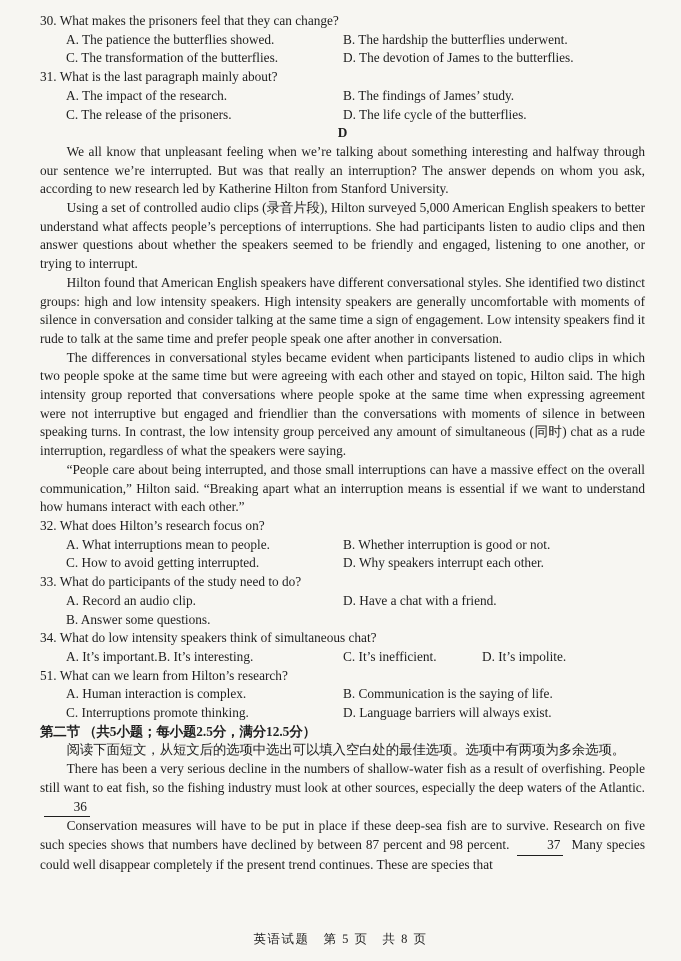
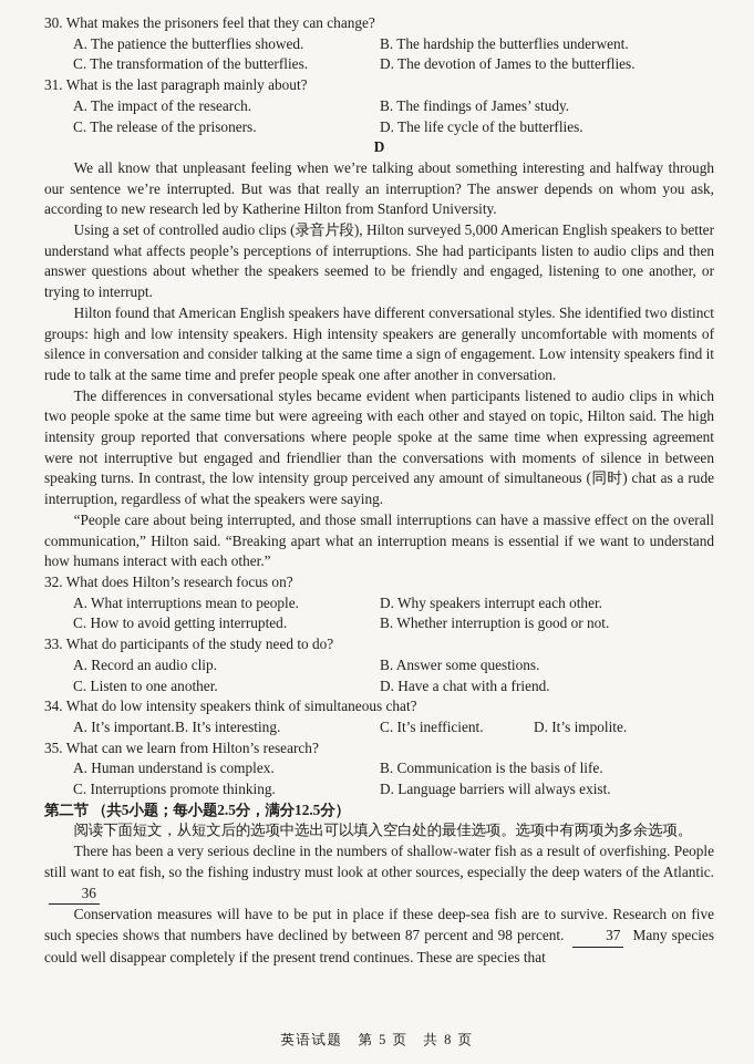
  30. What makes the prisoners feel that they can change?
  A. The patience the butterflies showed.
  B. The hardship the butterflies underwent.
  C. The transformation of the butterflies.
  D. The devotion of James to the butterflies.
  31. What is the last paragraph mainly about?
  A. The impact of the research.
  B. The findings of James’ study.
  C. The release of the prisoners.
  D. The life cycle of the butterflies.
  D
  We all know that unpleasant feeling when we’re talking about something interesting and halfway through our sentence we’re interrupted. But was that really an interruption? The answer depends on whom you ask, according to new research led by Katherine Hilton from Stanford University.
  Using a set of controlled audio clips (录音片段), Hilton surveyed 5,000 American English speakers to better understand what affects people’s perceptions of interruptions. She had participants listen to audio clips and then answer questions about whether the speakers seemed to be friendly and engaged, listening to one another, or trying to interrupt.
  Hilton found that American English speakers have different conversational styles. She identified two distinct groups: high and low intensity speakers. High intensity speakers are generally uncomfortable with moments of silence in conversation and consider talking at the same time a sign of engagement. Low intensity speakers find it rude to talk at the same time and prefer people speak one after another in conversation.
  The differences in conversational styles became evident when participants listened to audio clips in which two people spoke at the same time but were agreeing with each other and stayed on topic, Hilton said. The high intensity group reported that conversations where people spoke at the same time when expressing agreement were not interruptive but engaged and friendlier than the conversations with moments of silence in between speaking turns. In contrast, the low intensity group perceived any amount of simultaneous (同时) chat as a rude interruption, regardless of what the speakers were saying.
  “People care about being interrupted, and those small interruptions can have a massive effect on the overall communication,” Hilton said. “Breaking apart what an interruption means is essential if we want to understand how humans interact with each other.”
  32. What does Hilton’s research focus on?
  A. What interruptions mean to people.
- B. Whether interruption is good or not.
+ D. Why speakers interrupt each other.
  C. How to avoid getting interrupted.
- D. Why speakers interrupt each other.
+ B. Whether interruption is good or not.
  33. What do participants of the study need to do?
  A. Record an audio clip.
- D. Have a chat with a friend.
+ B. Answer some questions.
+ C. Listen to one another.
- B. Answer some questions.
+ D. Have a chat with a friend.
  34. What do low intensity speakers think of simultaneous chat?
  A. It’s important.
  B. It’s interesting.
  C. It’s inefficient.
  D. It’s impolite.
- 51. What can we learn from Hilton’s research?
+ 35. What can we learn from Hilton’s research?
- A. Human interaction is complex.
+ A. Human understand is complex.
- B. Communication is the saying of life.
+ B. Communication is the basis of life.
  C. Interruptions promote thinking.
  D. Language barriers will always exist.
  第二节 （共5小题；每小题2.5分，满分12.5分）
  阅读下面短文，从短文后的选项中选出可以填入空白处的最佳选项。选项中有两项为多余选项。
  There has been a very serious decline in the numbers of shallow-water fish as a result of overfishing. People still want to eat fish, so the fishing industry must look at other sources, especially the deep waters of the Atlantic. 36
  Conservation measures will have to be put in place if these deep-sea fish are to survive. Research on five such species shows that numbers have declined by between 87 percent and 98 percent. 37 Many species could well disappear completely if the present trend continues. These are species that
  英语试题 第 5 页 共 8 页
